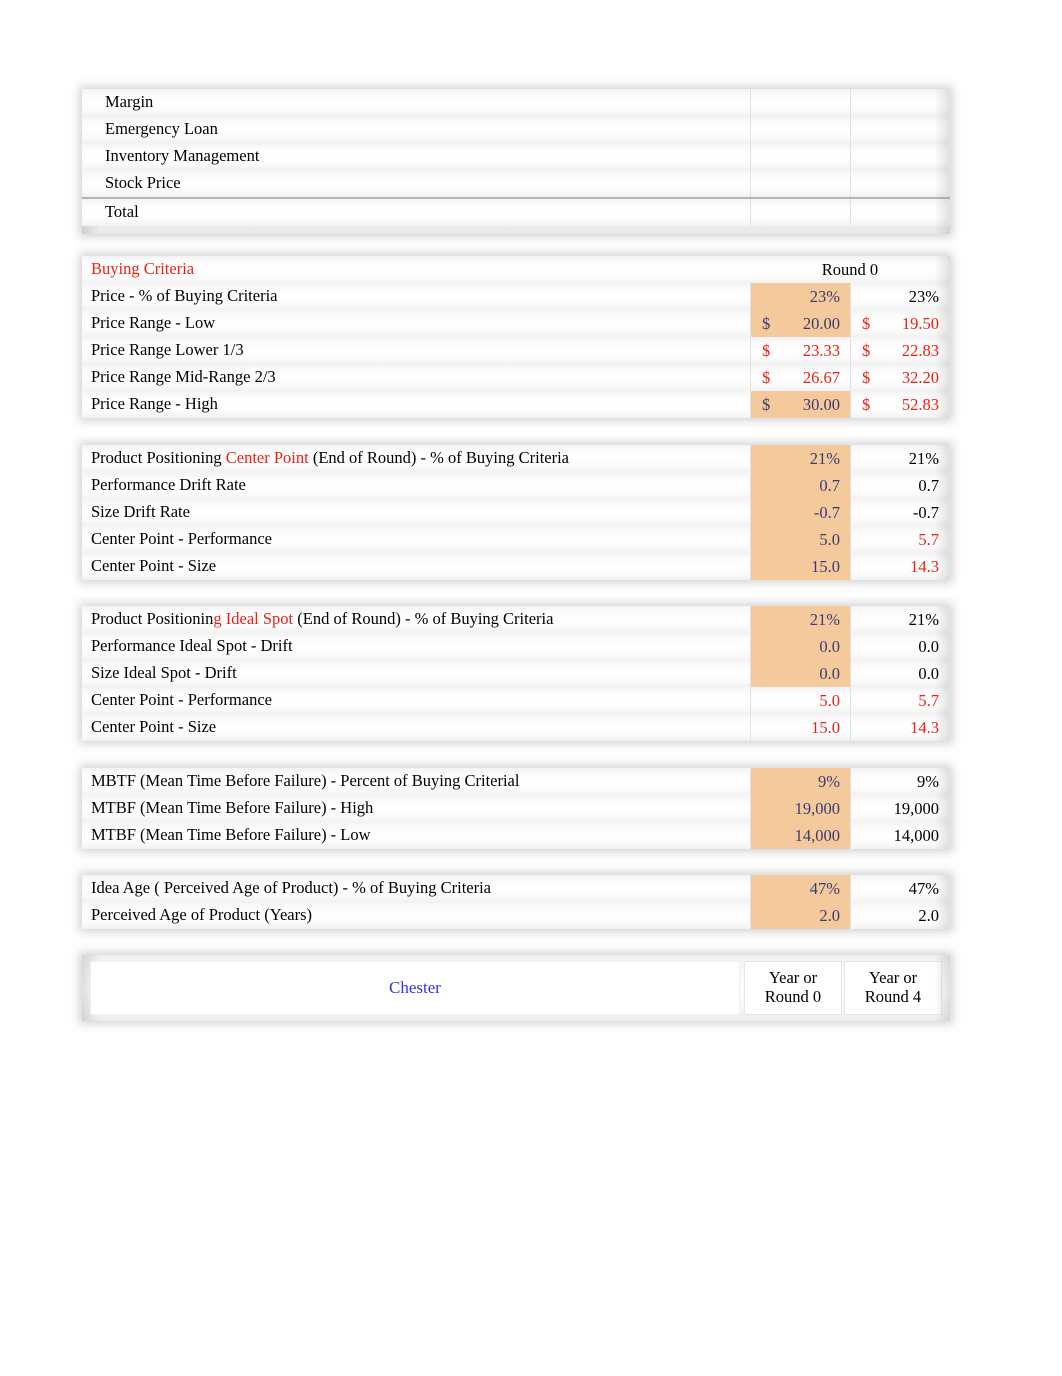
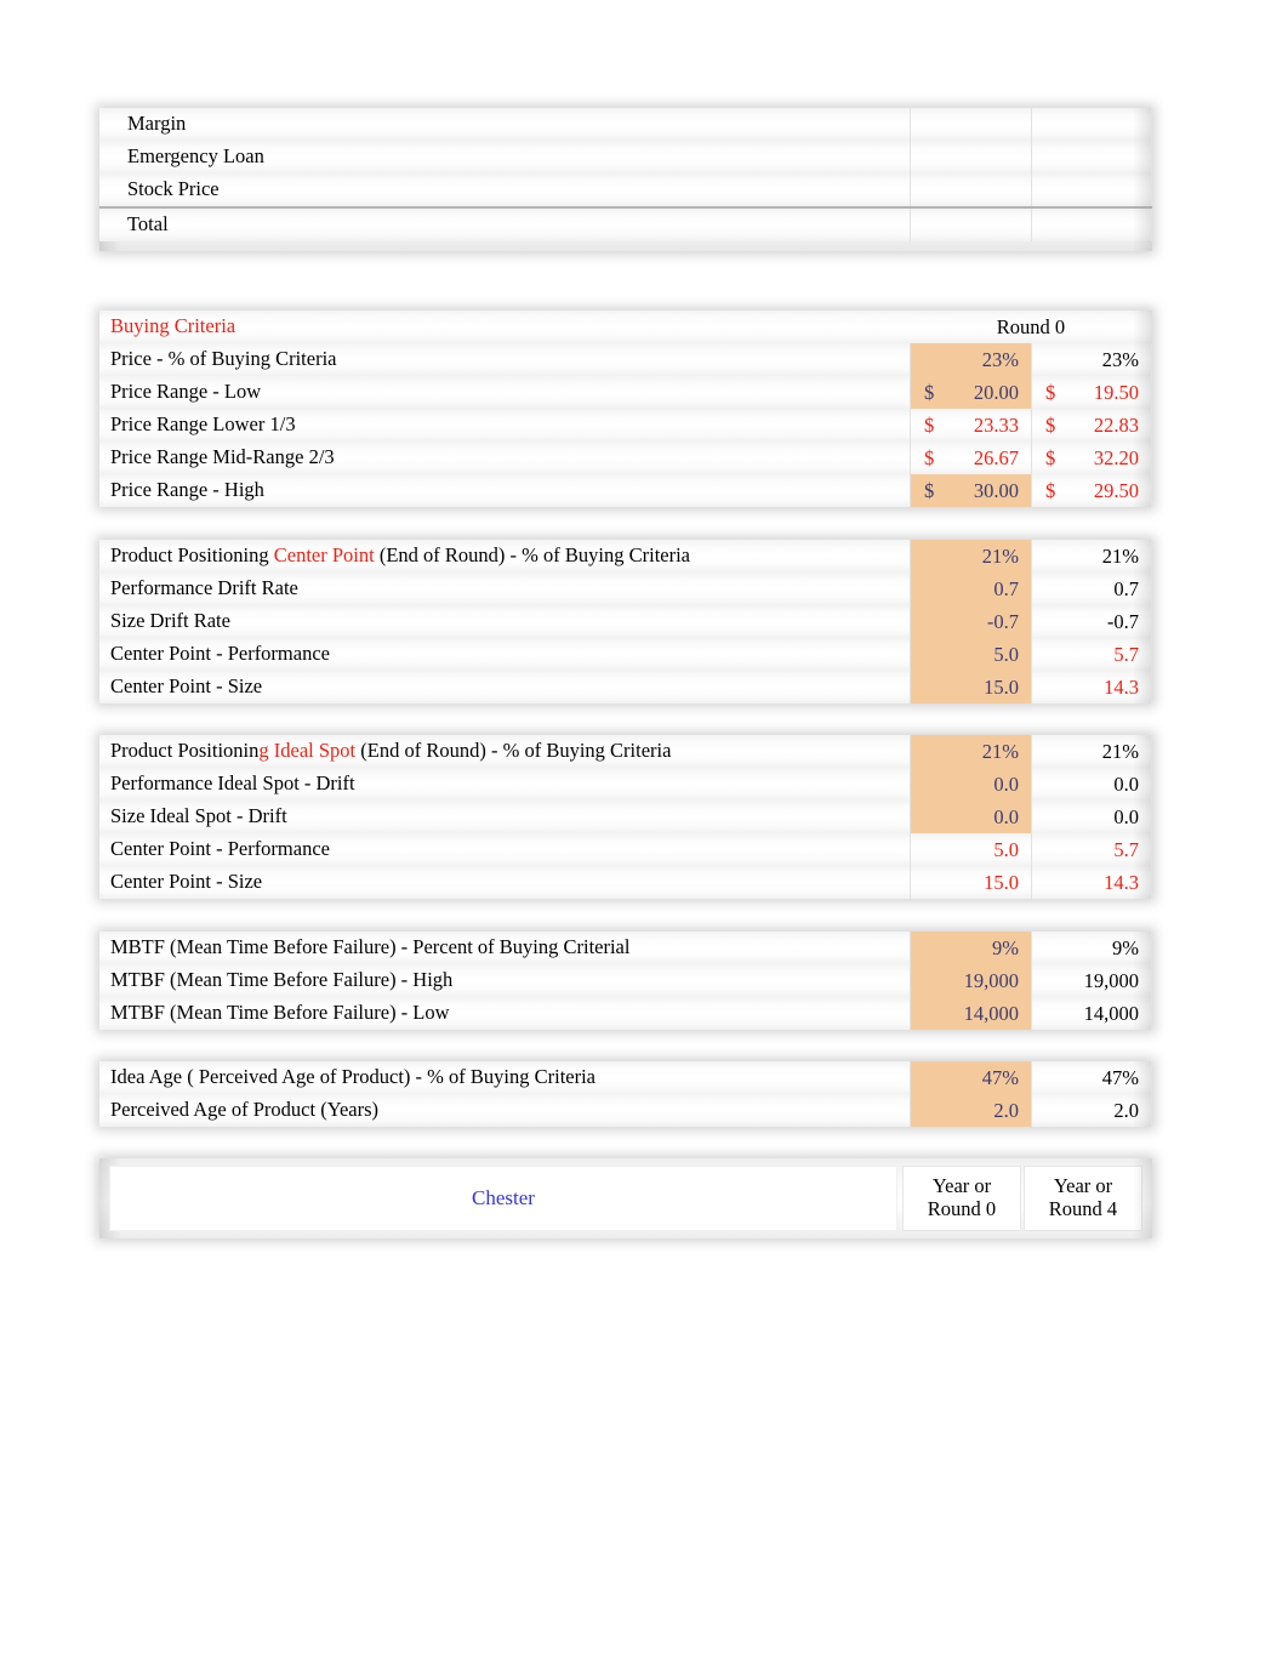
  Margin
  Emergency Loan
- Inventory Management
  Stock Price
  Total
  Buying Criteria
  Round 0
  Price - % of Buying Criteria
  23%
  23%
  Price Range - Low
  $
  20.00
  $
  19.50
  Price Range Lower 1/3
  $
  23.33
  $
  22.83
  Price Range Mid-Range 2/3
  $
  26.67
  $
  32.20
  Price Range - High
  $
  30.00
  $
- 52.83
+ 29.50
  Product Positioning Center Point (End of Round) - % of Buying Criteria
  21%
  21%
  Performance Drift Rate
  0.7
  0.7
  Size Drift Rate
  -0.7
  -0.7
  Center Point - Performance
  5.0
  5.7
  Center Point - Size
  15.0
  14.3
  Product Positioning Ideal Spot (End of Round) - % of Buying Criteria
  21%
  21%
  Performance Ideal Spot - Drift
  0.0
  0.0
  Size Ideal Spot - Drift
  0.0
  0.0
  Center Point - Performance
  5.0
  5.7
  Center Point - Size
  15.0
  14.3
  MBTF (Mean Time Before Failure) - Percent of Buying Criterial
  9%
  9%
  MTBF (Mean Time Before Failure) - High
  19,000
  19,000
  MTBF (Mean Time Before Failure) - Low
  14,000
  14,000
  Idea Age ( Perceived Age of Product) - % of Buying Criteria
  47%
  47%
  Perceived Age of Product (Years)
  2.0
  2.0
  Chester
  Year or
  Round 0
  Year or
  Round 4
